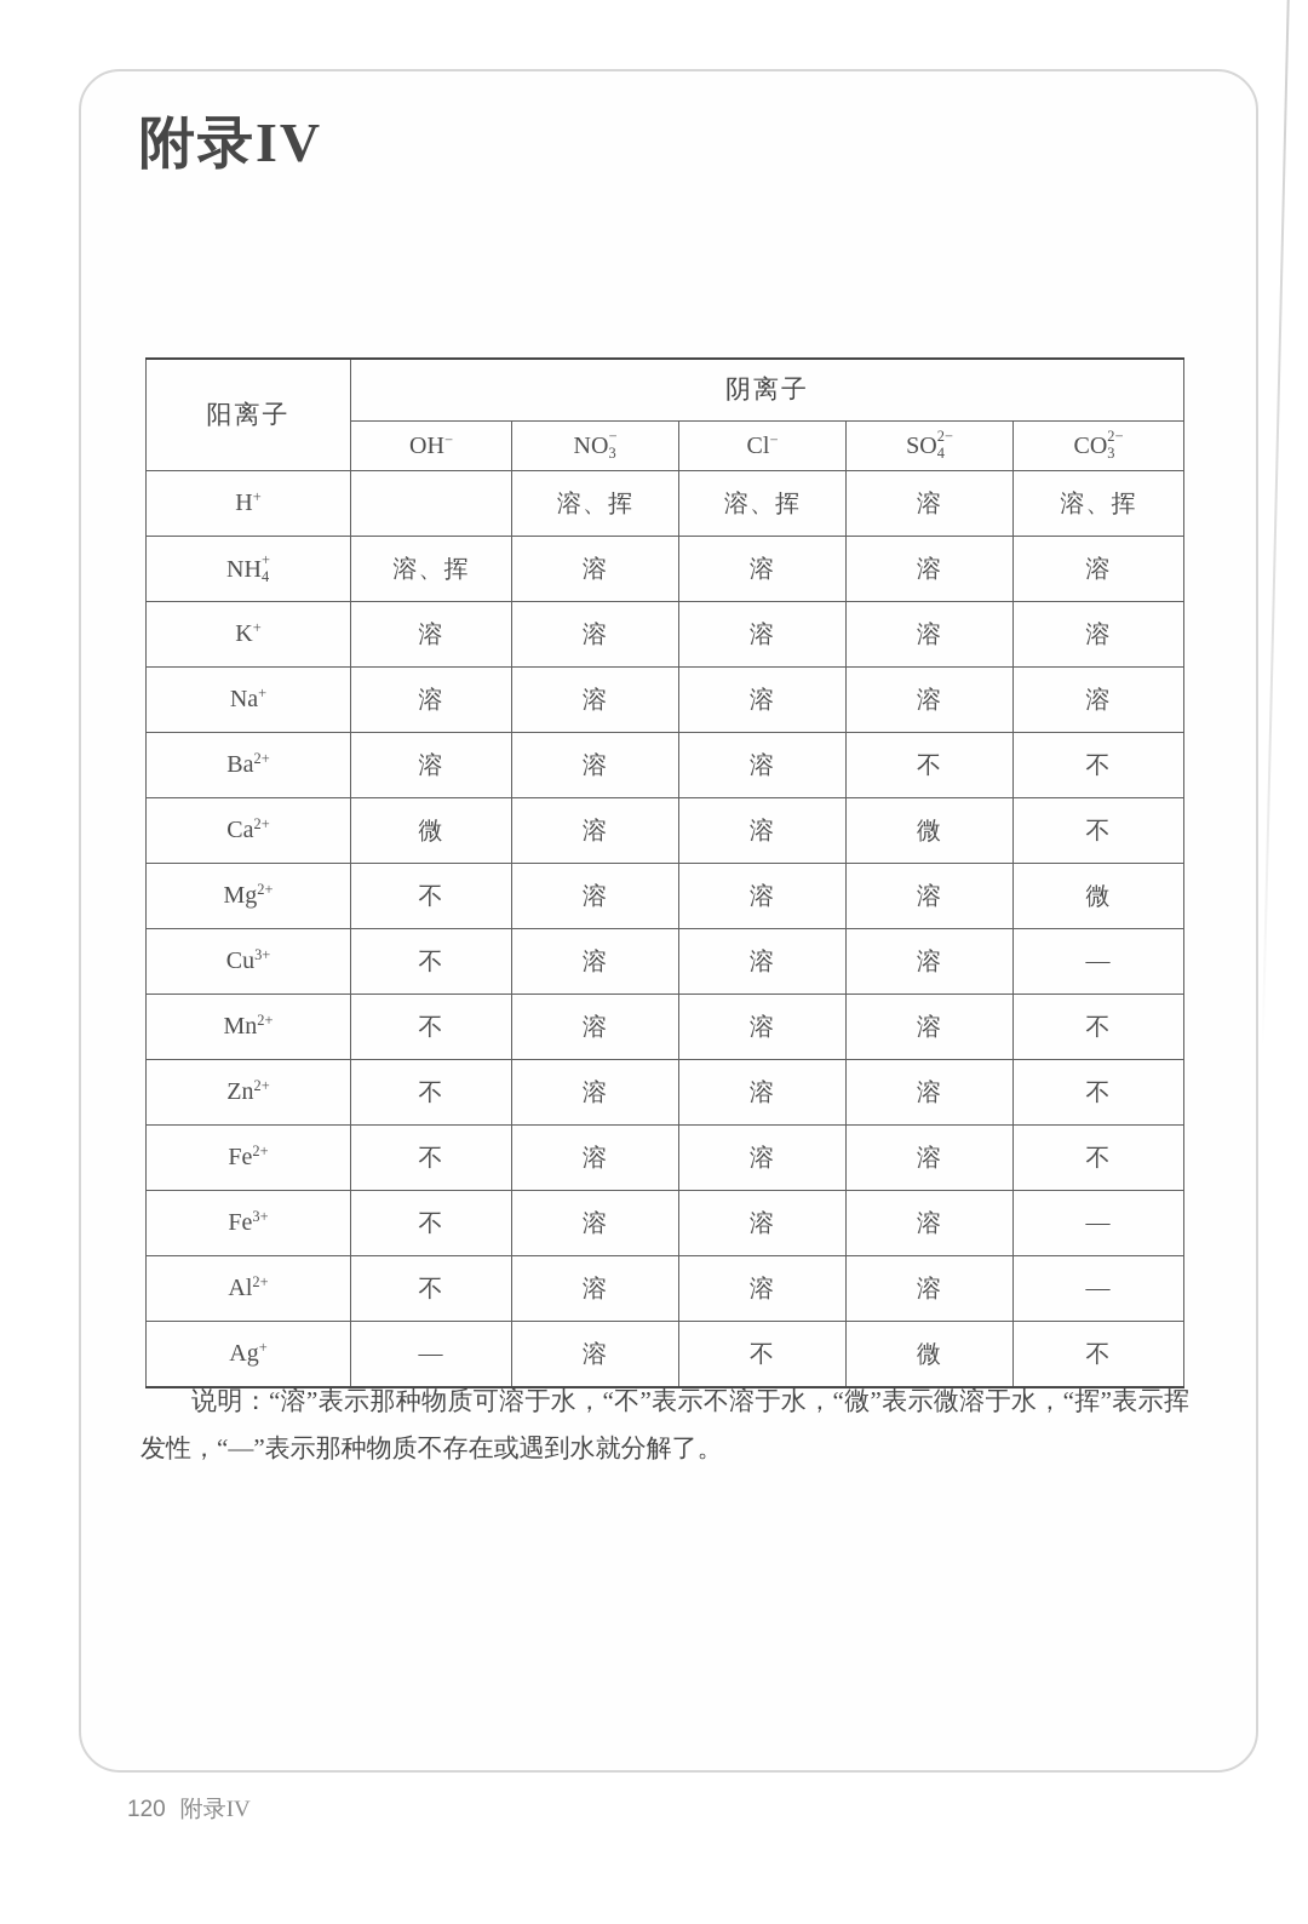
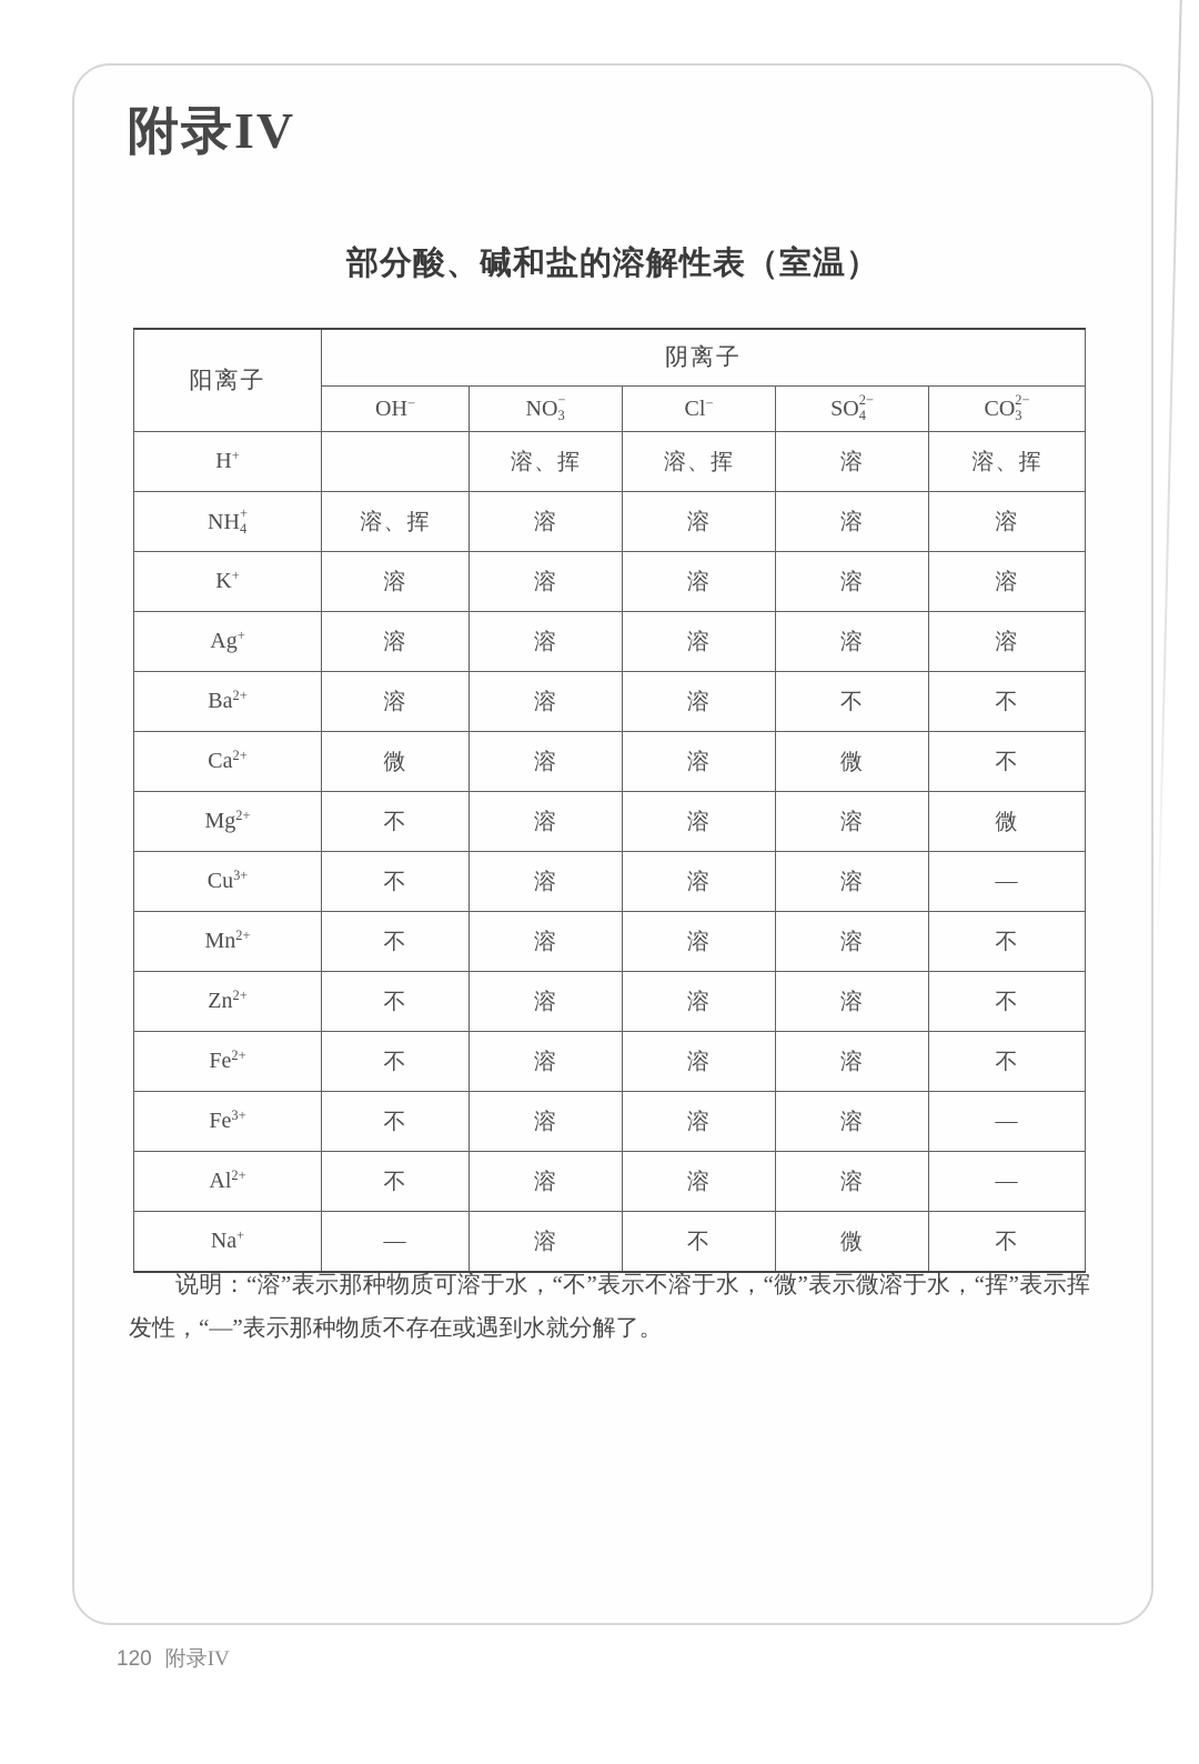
  附录IV
+ 部分酸、碱和盐的溶解性表（室温）
  阳离子	阴离子
  OH−	NO−3	Cl−	SO2−4	CO2−3
  H+		溶、挥	溶、挥	溶	溶、挥
  NH+4	溶、挥	溶	溶	溶	溶
  K+	溶	溶	溶	溶	溶
- Na+	溶	溶	溶	溶	溶
+ Ag+	溶	溶	溶	溶	溶
  Ba2+	溶	溶	溶	不	不
  Ca2+	微	溶	溶	微	不
  Mg2+	不	溶	溶	溶	微
  Cu3+	不	溶	溶	溶	—
  Mn2+	不	溶	溶	溶	不
  Zn2+	不	溶	溶	溶	不
  Fe2+	不	溶	溶	溶	不
  Fe3+	不	溶	溶	溶	—
  Al2+	不	溶	溶	溶	—
- Ag+	—	溶	不	微	不
+ Na+	—	溶	不	微	不
  说明：“溶”表示那种物质可溶于水，“不”表示不溶于水，“微”表示微溶于水，“挥”表示挥发性，“—”表示那种物质不存在或遇到水就分解了。
  120 附录IV
